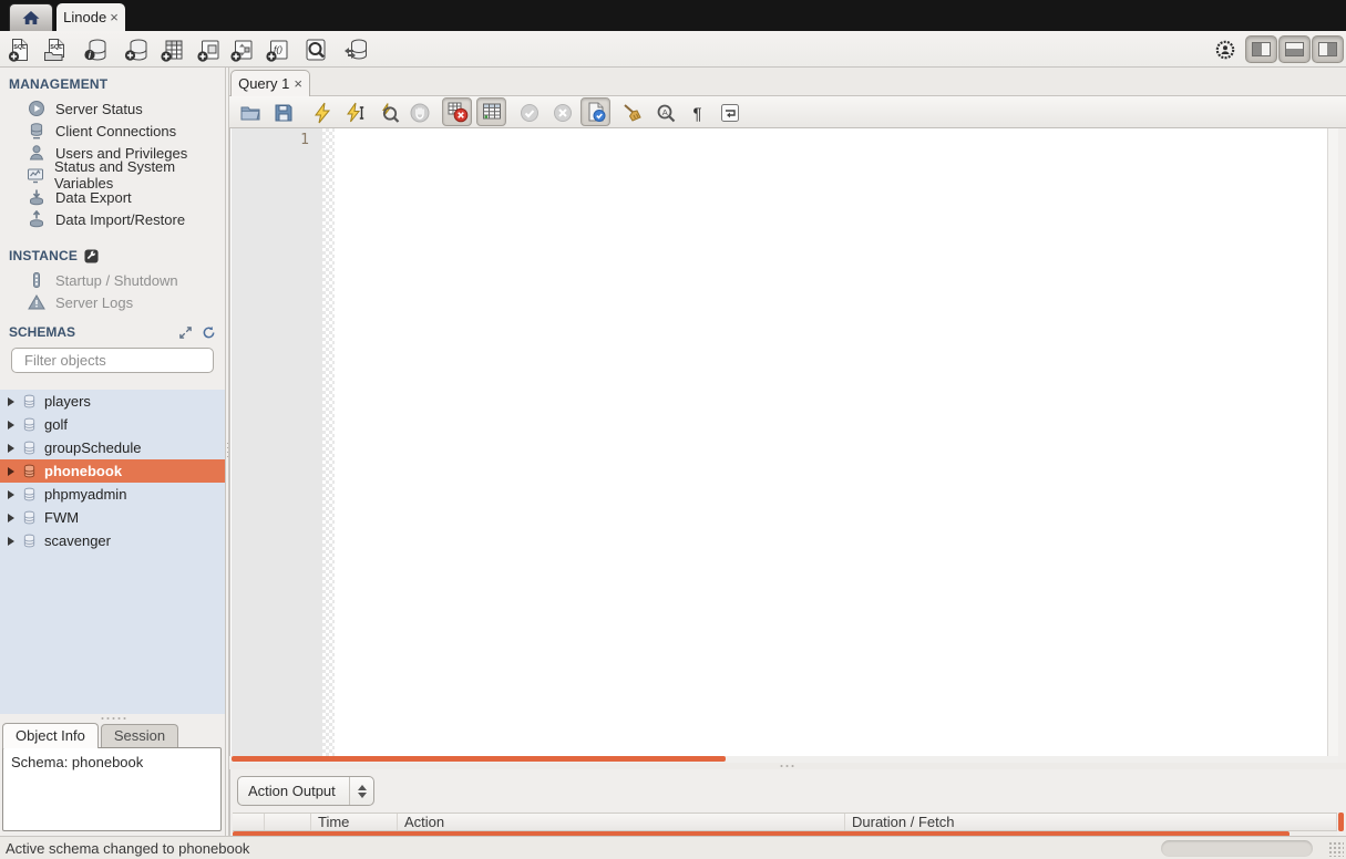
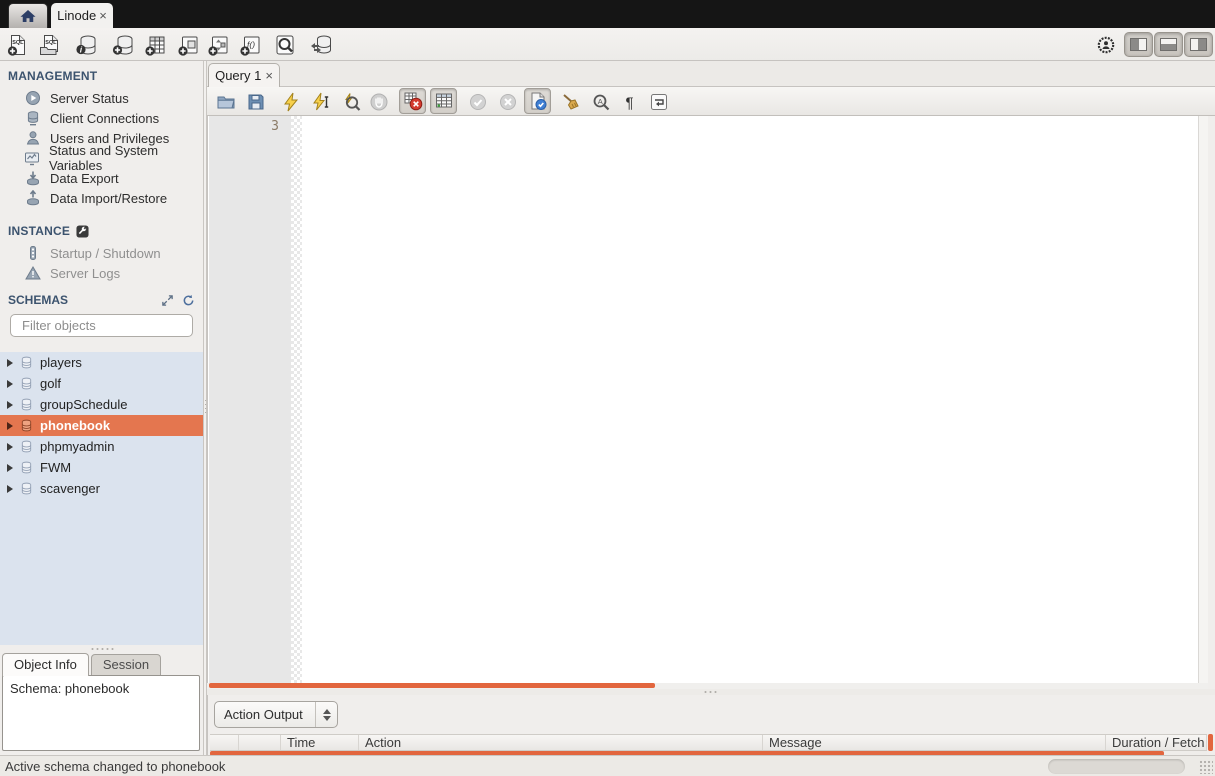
  Linode
  ×
  i
  f()
  MANAGEMENT
  Server Status
  Client Connections
  Users and Privileges
  Status and System Variables
  Data Export
  Data Import/Restore
  INSTANCE
  Startup / Shutdown
  Server Logs
  SCHEMAS
  Filter objects
  players
  golf
  groupSchedule
  phonebook
  phpmyadmin
  FWM
  scavenger
  Object Info
  Session
  Schema: phonebook
  Query 1
  ×
  A
  ¶
- 1
+ 3
  Action Output
  Time
  Action
+ Message
  Duration / Fetch
  Active schema changed to phonebook
